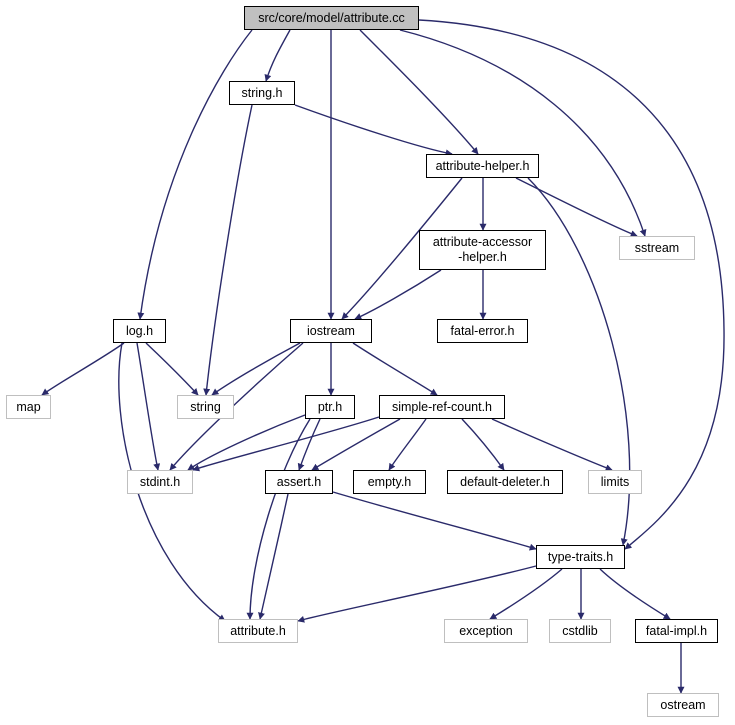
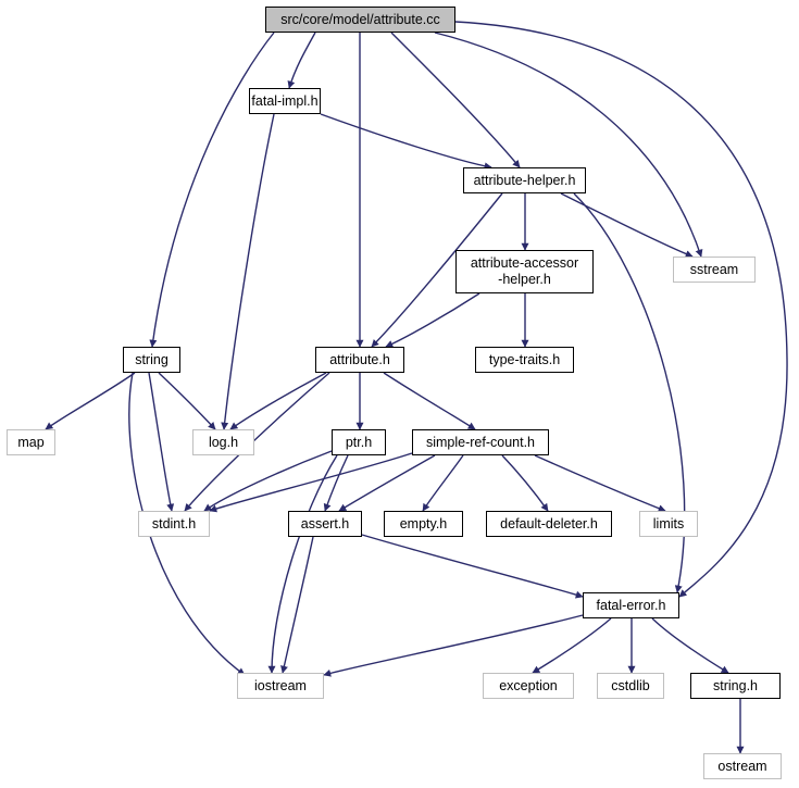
  src/core/model/attribute.cc
- string.h
+ fatal-impl.h
  attribute-helper.h
  sstream
  attribute-accessor
  -helper.h
- log.h
+ string
- iostream
+ attribute.h
- fatal-error.h
+ type-traits.h
  map
- string
+ log.h
  ptr.h
  simple-ref-count.h
  stdint.h
  assert.h
  empty.h
  default-deleter.h
  limits
- type-traits.h
+ fatal-error.h
- attribute.h
+ iostream
  exception
  cstdlib
- fatal-impl.h
+ string.h
  ostream
